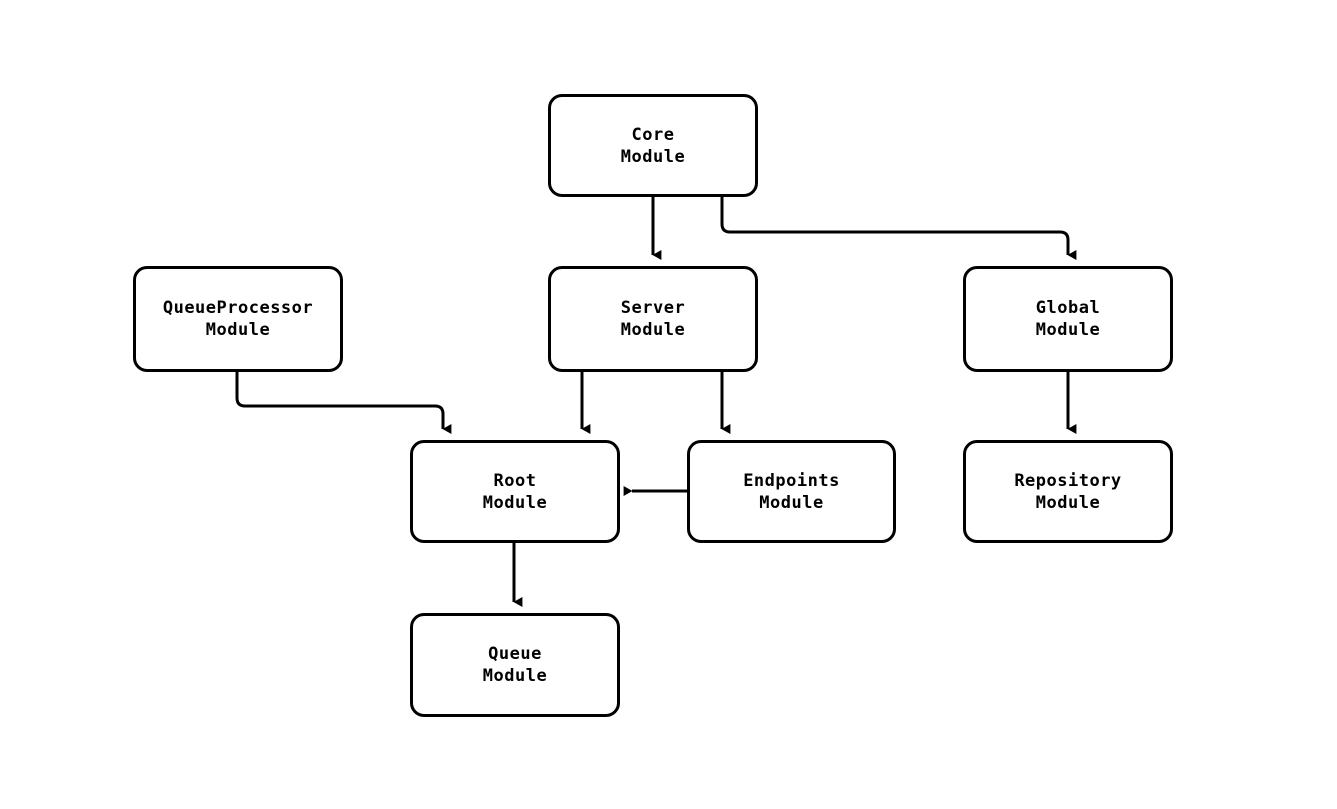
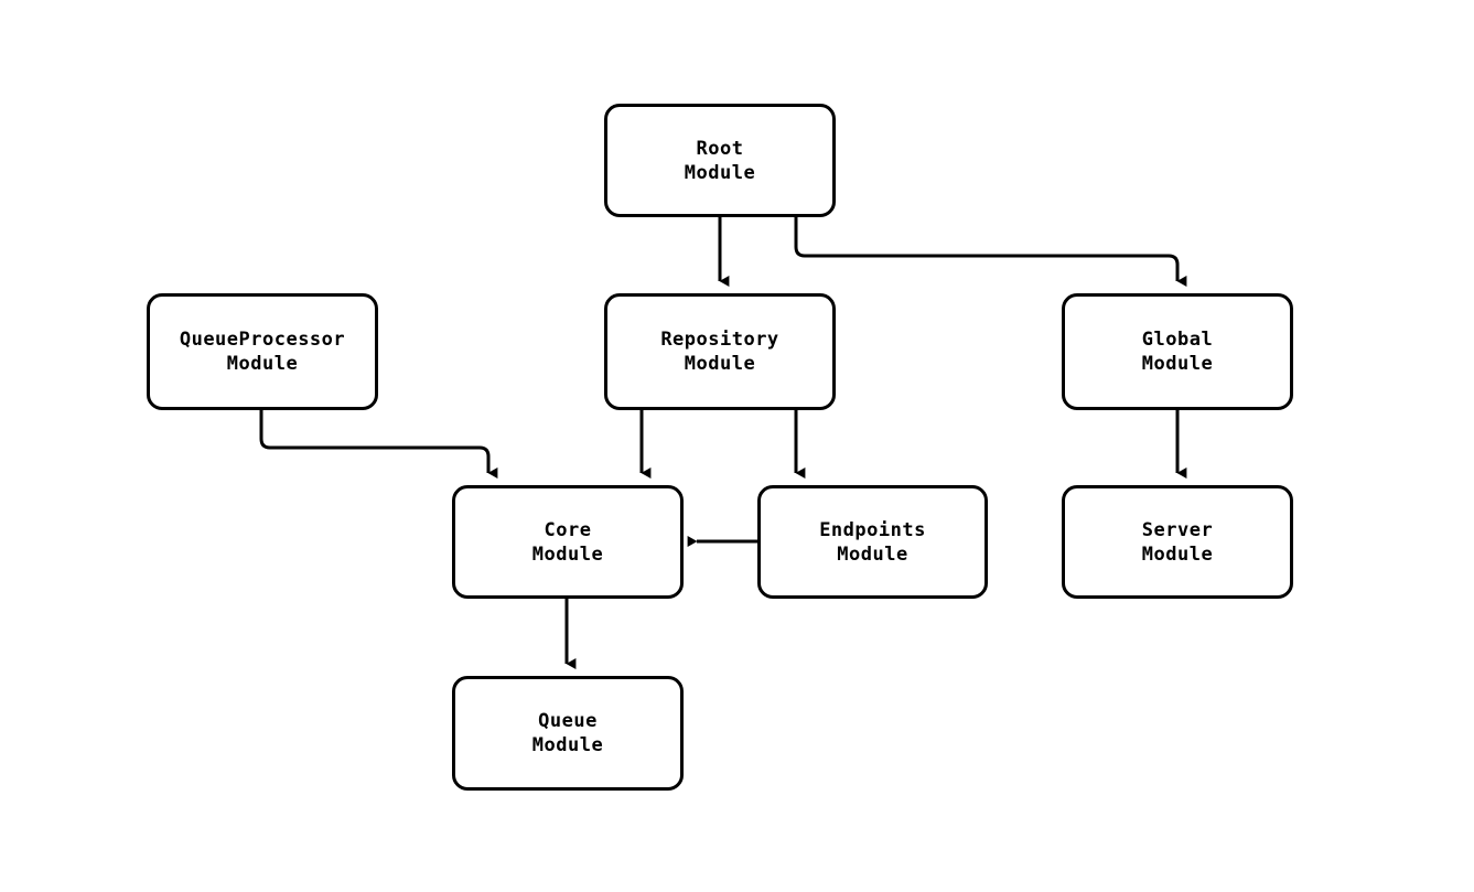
- Core
+ Root
  Module
  QueueProcessor
  Module
- Server
+ Repository
  Module
  Global
  Module
- Root
+ Core
  Module
  Endpoints
  Module
- Repository
+ Server
  Module
  Queue
  Module
